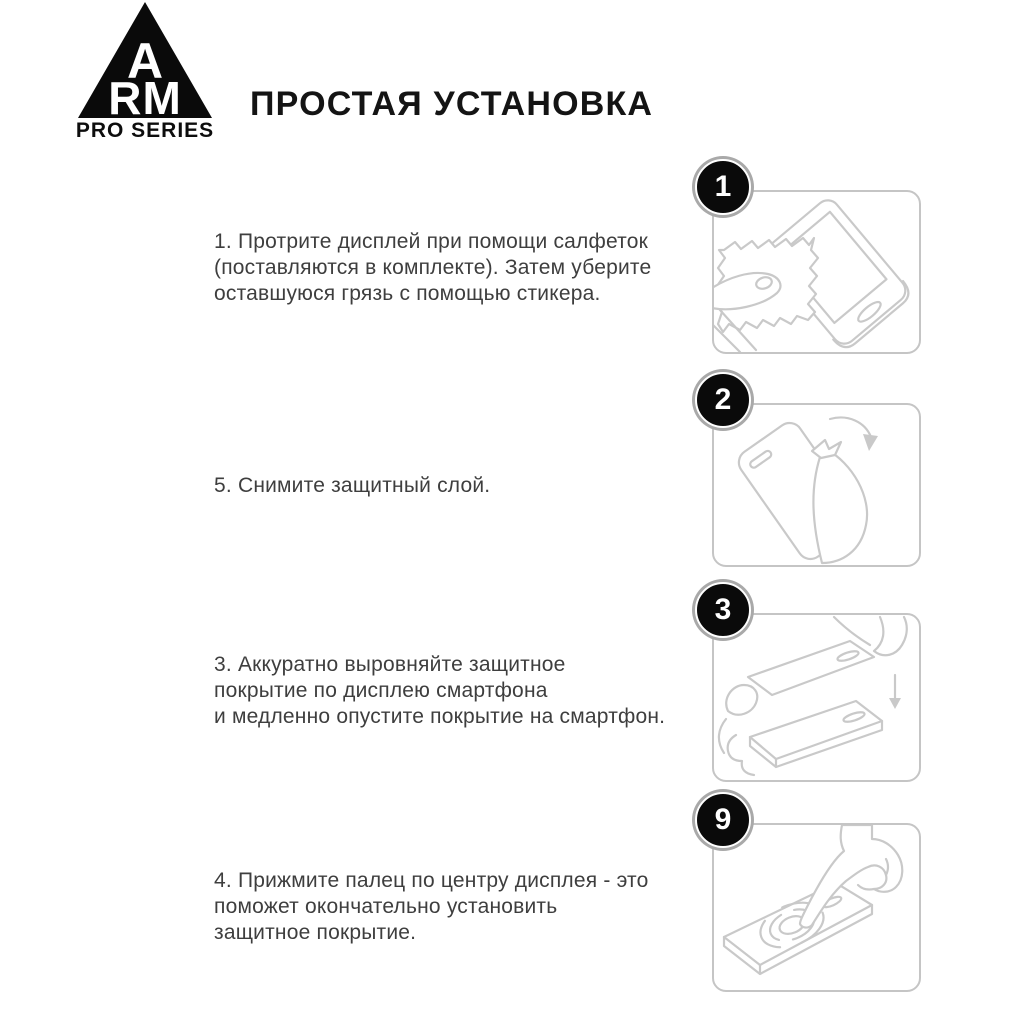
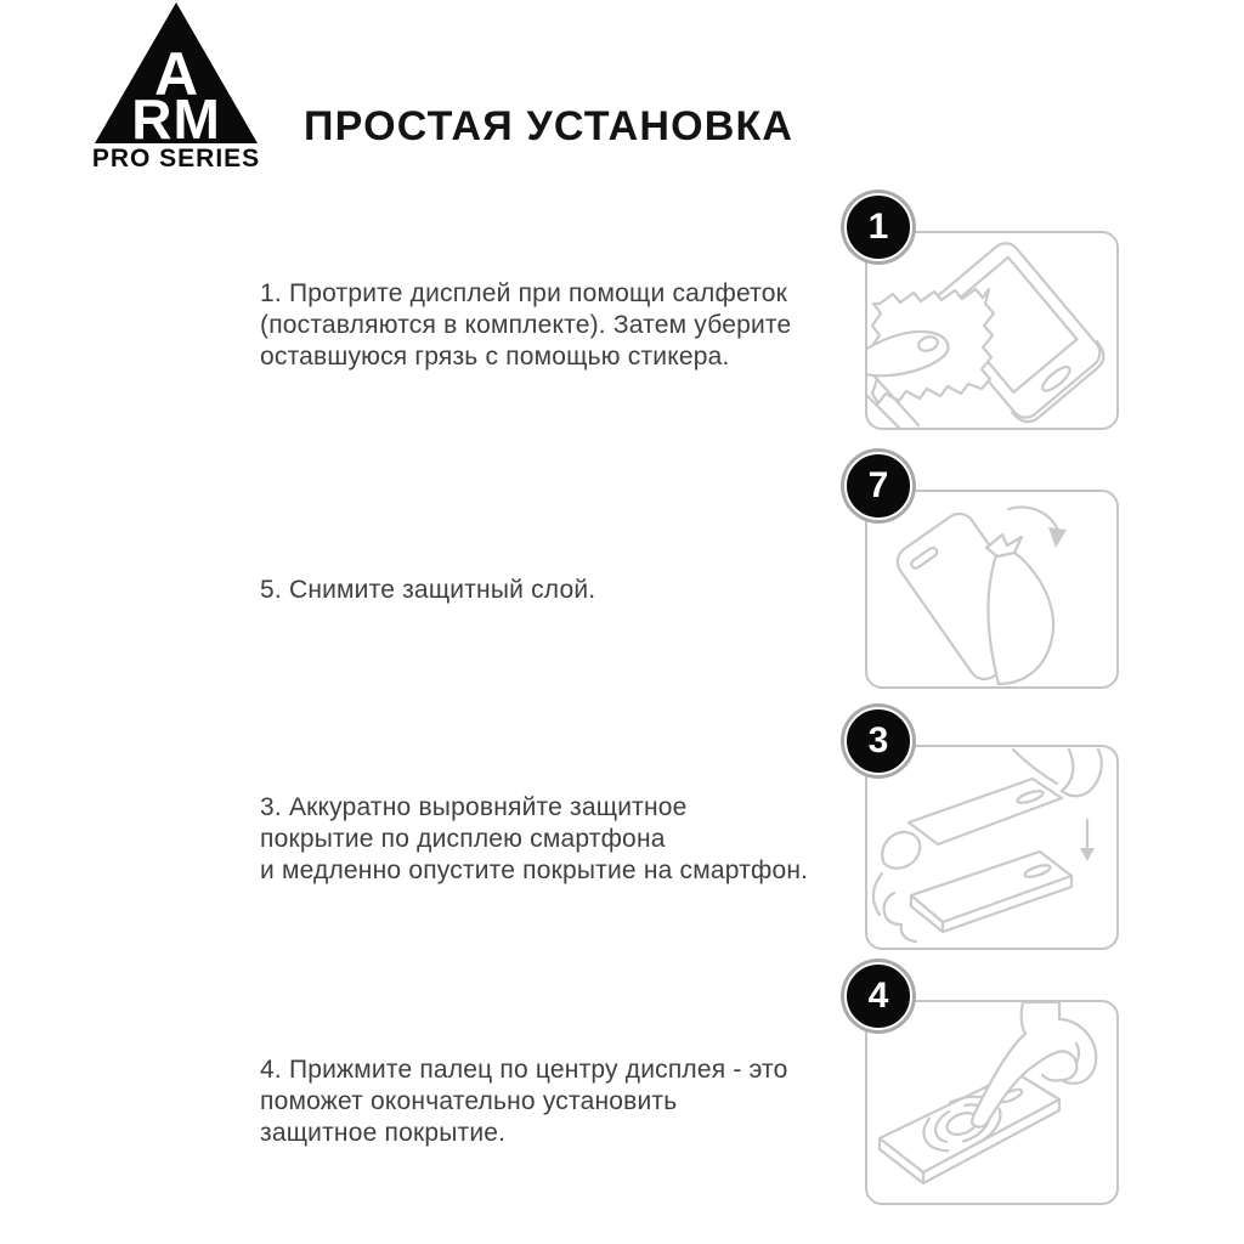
  A
  RM
  PRO SERIES
  ПРОСТАЯ УСТАНОВКА
  1. Протрите дисплей при помощи салфеток
  (поставляются в комплекте). Затем уберите
  оставшуюся грязь с помощью стикера.
  5. Снимите защитный слой.
  3. Аккуратно выровняйте защитное
  покрытие по дисплею смартфона
  и медленно опустите покрытие на смартфон.
  4. Прижмите палец по центру дисплея - это
  поможет окончательно установить
  защитное покрытие.
  1
- 2
+ 7
  3
- 9
+ 4
